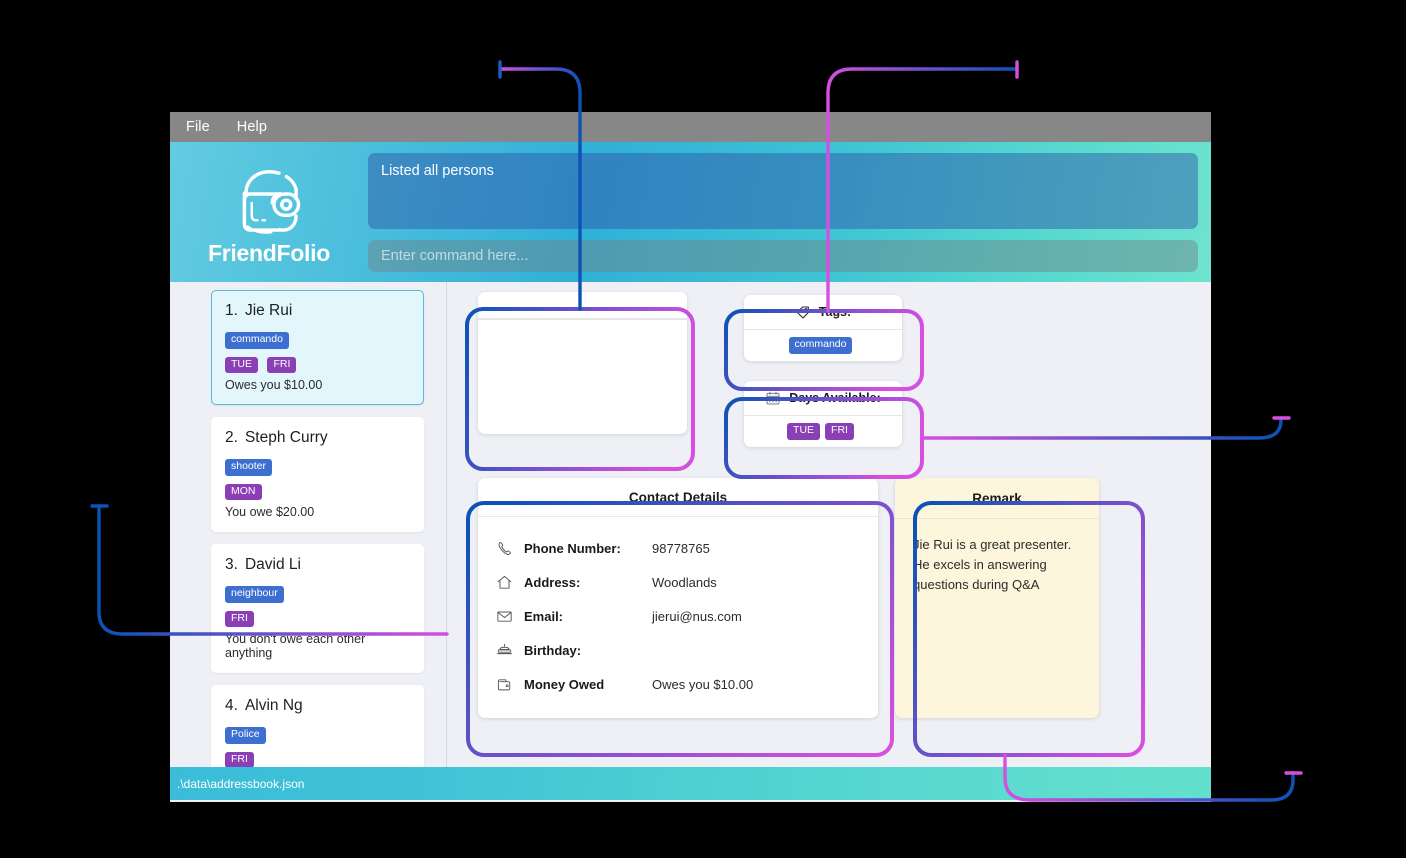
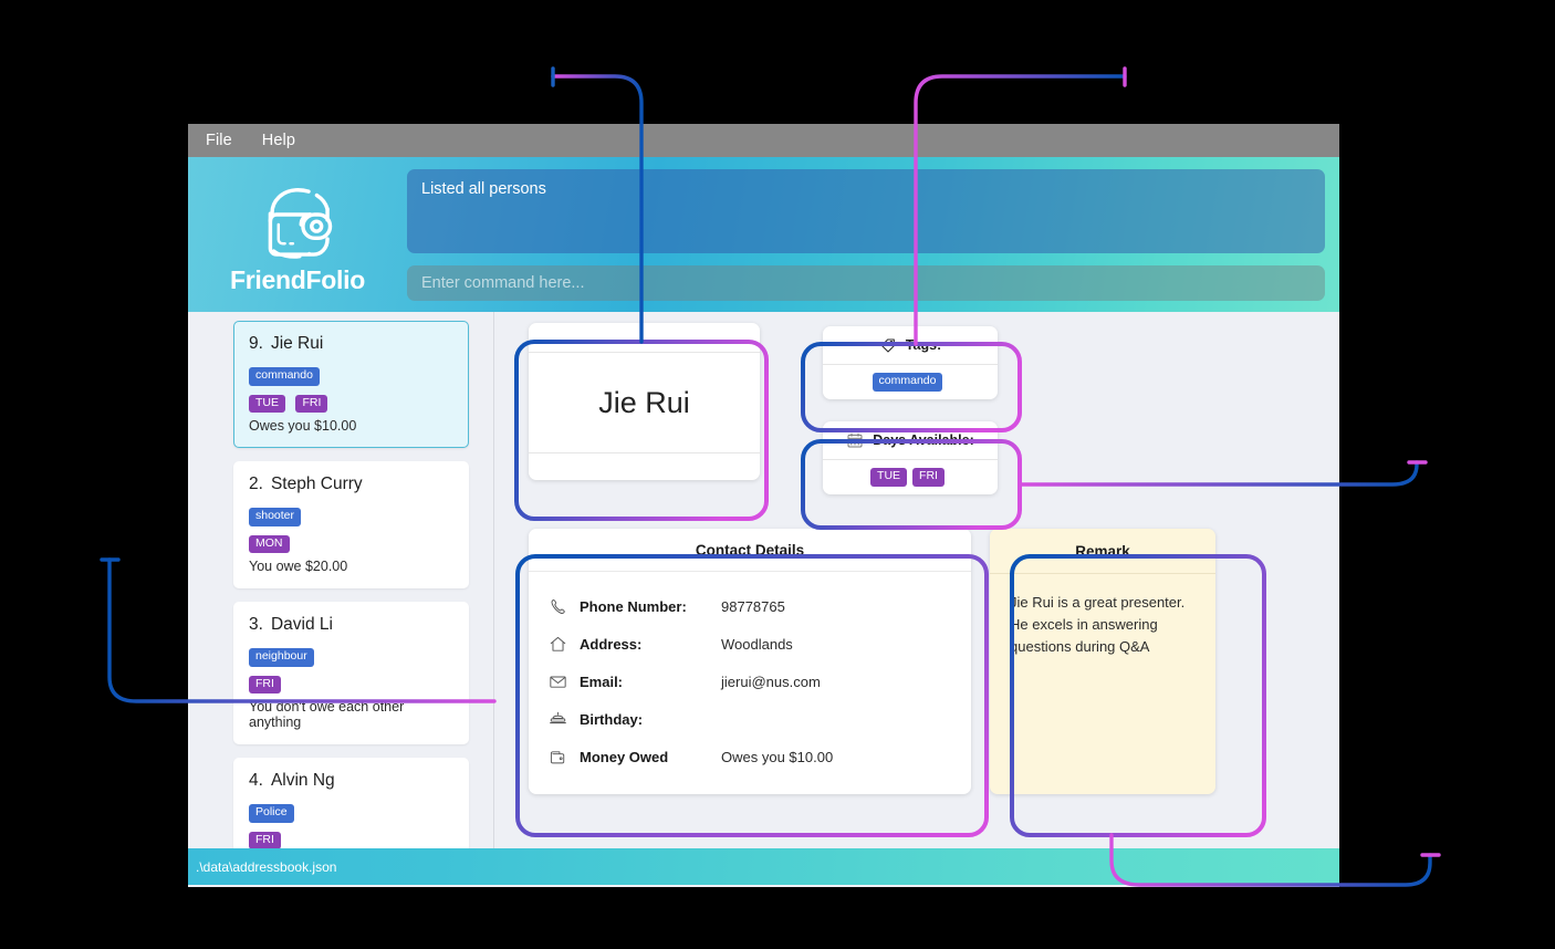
  File
  Help
  FriendFolio
  Listed all persons
  Enter command here...
- 1. Jie Rui
+ 9. Jie Rui
  commando
  TUE FRI
  Owes you $10.00
  2. Steph Curry
  shooter
  MON
  You owe $20.00
  3. David Li
  neighbour
  FRI
  You don't owe each other anything
  4. Alvin Ng
  Police
  FRI
+ Jie Rui
  commando
  TUE
  FRI
  Contact Details
  Phone Number:
  98778765
  Address:
  Woodlands
  Email:
  jierui@nus.com
  Birthday:
  Money Owed
  Owes you $10.00
  Remark
  ie Rui is a great presenter.
  He excels in answering
  uestions during Q&A
  .\data\addressbook.json
